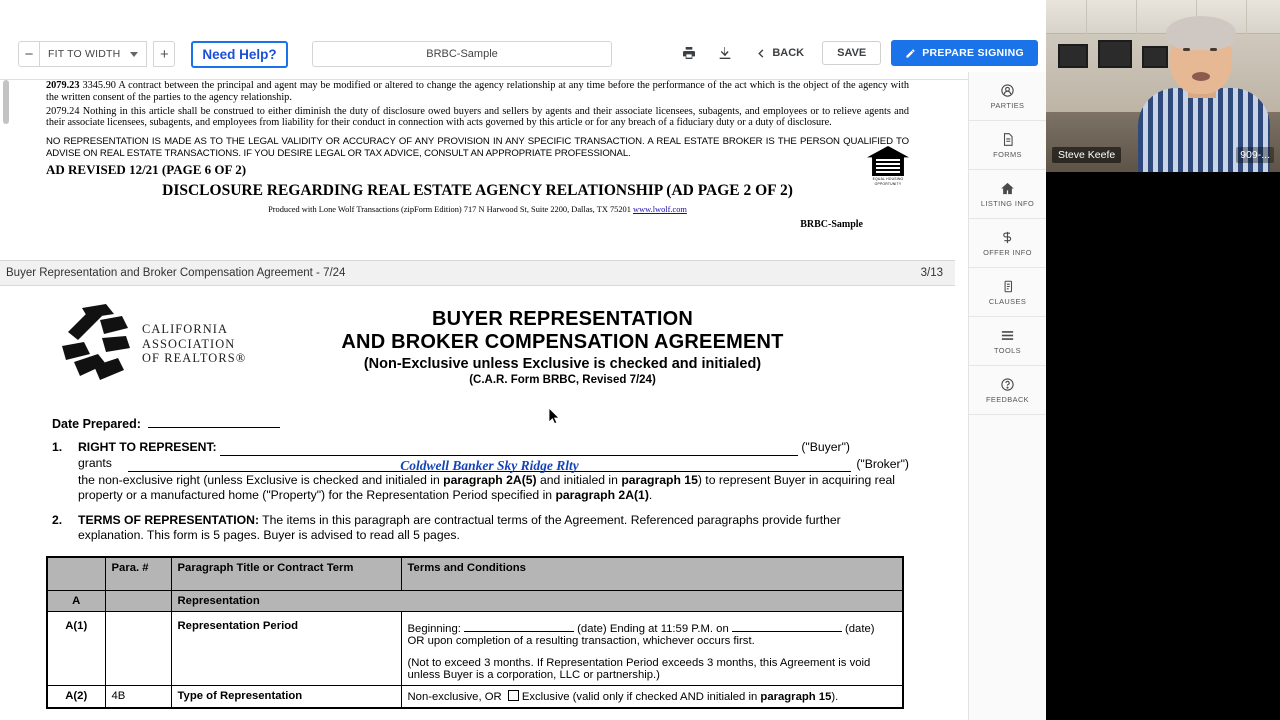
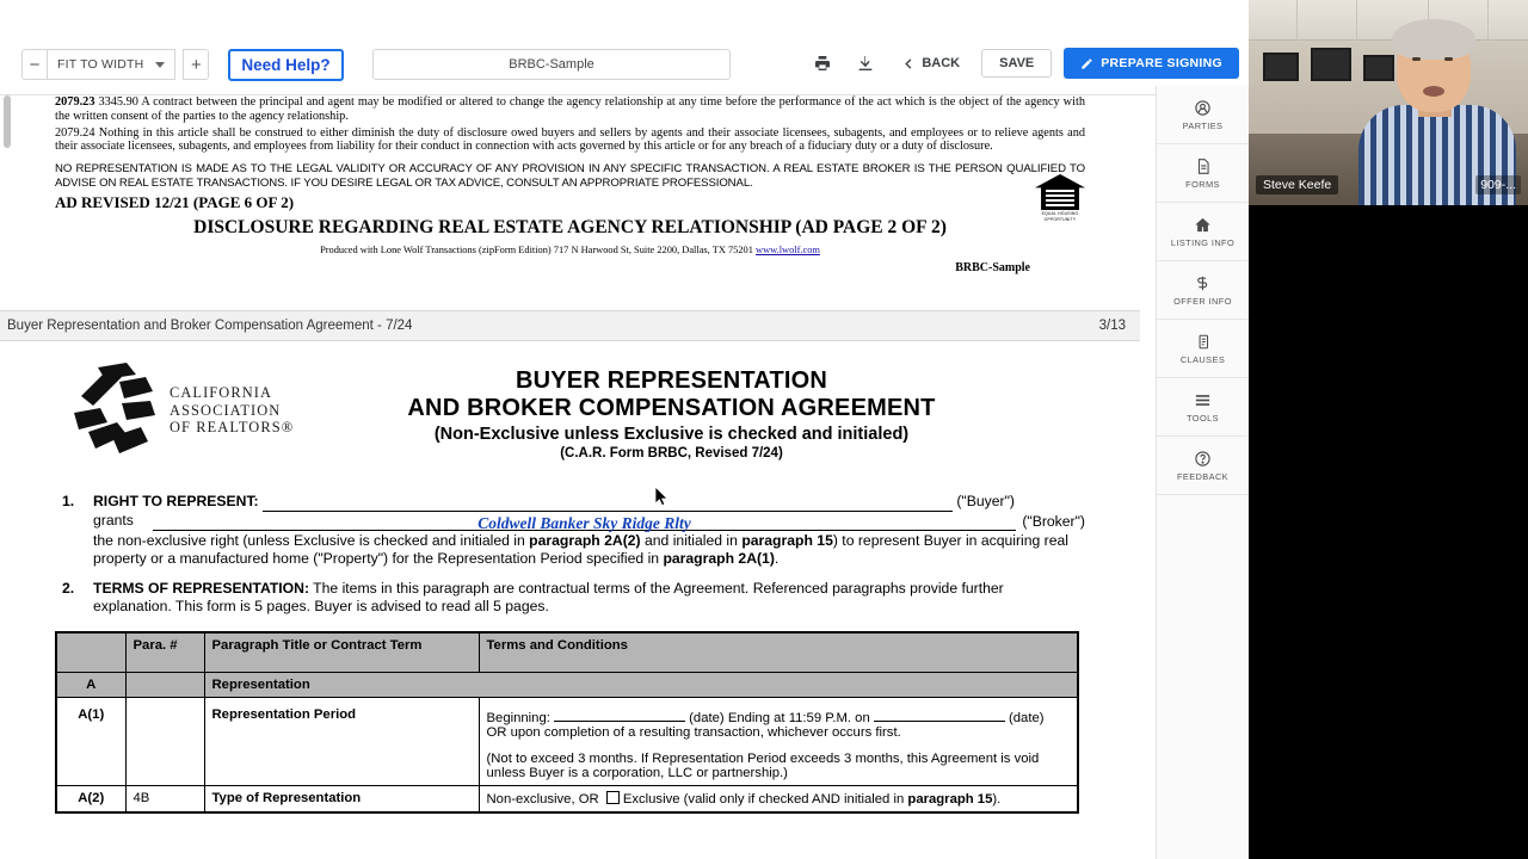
  −
  FIT TO WIDTH
  +
  Need Help?
  BRBC-Sample
  BACK
  SAVE
  PREPARE SIGNING
  2079.23 3345.90 A contract between the principal and agent may be modified or altered to change the agency relationship at any time before the performance of the act which is the object of the agency with the written consent of the parties to the agency relationship.
  2079.24 Nothing in this article shall be construed to either diminish the duty of disclosure owed buyers and sellers by agents and their associate licensees, subagents, and employees or to relieve agents and their associate licensees, subagents, and employees from liability for their conduct in connection with acts governed by this article or for any breach of a fiduciary duty or a duty of disclosure.
  NO REPRESENTATION IS MADE AS TO THE LEGAL VALIDITY OR ACCURACY OF ANY PROVISION IN ANY SPECIFIC TRANSACTION. A REAL ESTATE BROKER IS THE PERSON QUALIFIED TO ADVISE ON REAL ESTATE TRANSACTIONS. IF YOU DESIRE LEGAL OR TAX ADVICE, CONSULT AN APPROPRIATE PROFESSIONAL.
  AD REVISED 12/21 (PAGE 6 OF 2)
  DISCLOSURE REGARDING REAL ESTATE AGENCY RELATIONSHIP (AD PAGE 2 OF 2)
  Produced with Lone Wolf Transactions (zipForm Edition) 717 N Harwood St, Suite 2200, Dallas, TX 75201 www.lwolf.com
  BRBC-Sample
  Buyer Representation and Broker Compensation Agreement - 7/24
  3/13
  CALIFORNIA
  ASSOCIATION
  OF REALTORS®
  BUYER REPRESENTATION
  AND BROKER COMPENSATION AGREEMENT
  (Non-Exclusive unless Exclusive is checked and initialed)
  (C.A.R. Form BRBC, Revised 7/24)
- Date Prepared:
  1.
  RIGHT TO REPRESENT: ("Buyer")
  grants
  Coldwell Banker Sky Ridge Rlty
  ("Broker")
- the non-exclusive right (unless Exclusive is checked and initialed in paragraph 2A(5) and initialed in paragraph 15) to represent Buyer in acquiring real property or a manufactured home ("Property") for the Representation Period specified in paragraph 2A(1).
+ the non-exclusive right (unless Exclusive is checked and initialed in paragraph 2A(2) and initialed in paragraph 15) to represent Buyer in acquiring real property or a manufactured home ("Property") for the Representation Period specified in paragraph 2A(1).
  2.
  TERMS OF REPRESENTATION: The items in this paragraph are contractual terms of the Agreement. Referenced paragraphs provide further explanation. This form is 5 pages. Buyer is advised to read all 5 pages.
  	Para. #	Paragraph Title or Contract Term	Terms and Conditions
  A		Representation
  A(1)		Representation Period	Beginning: (date) Ending at 11:59 P.M. on (date) OR upon completion of a resulting transaction, whichever occurs first. (Not to exceed 3 months. If Representation Period exceeds 3 months, this Agreement is void unless Buyer is a corporation, LLC or partnership.)
  A(2)	4B	Type of Representation	Non-exclusive, OR Exclusive (valid only if checked AND initialed in paragraph 15).
  PARTIES
  FORMS
  LISTING INFO
  OFFER INFO
  CLAUSES
  TOOLS
  FEEDBACK
  Steve Keefe
  909-...
